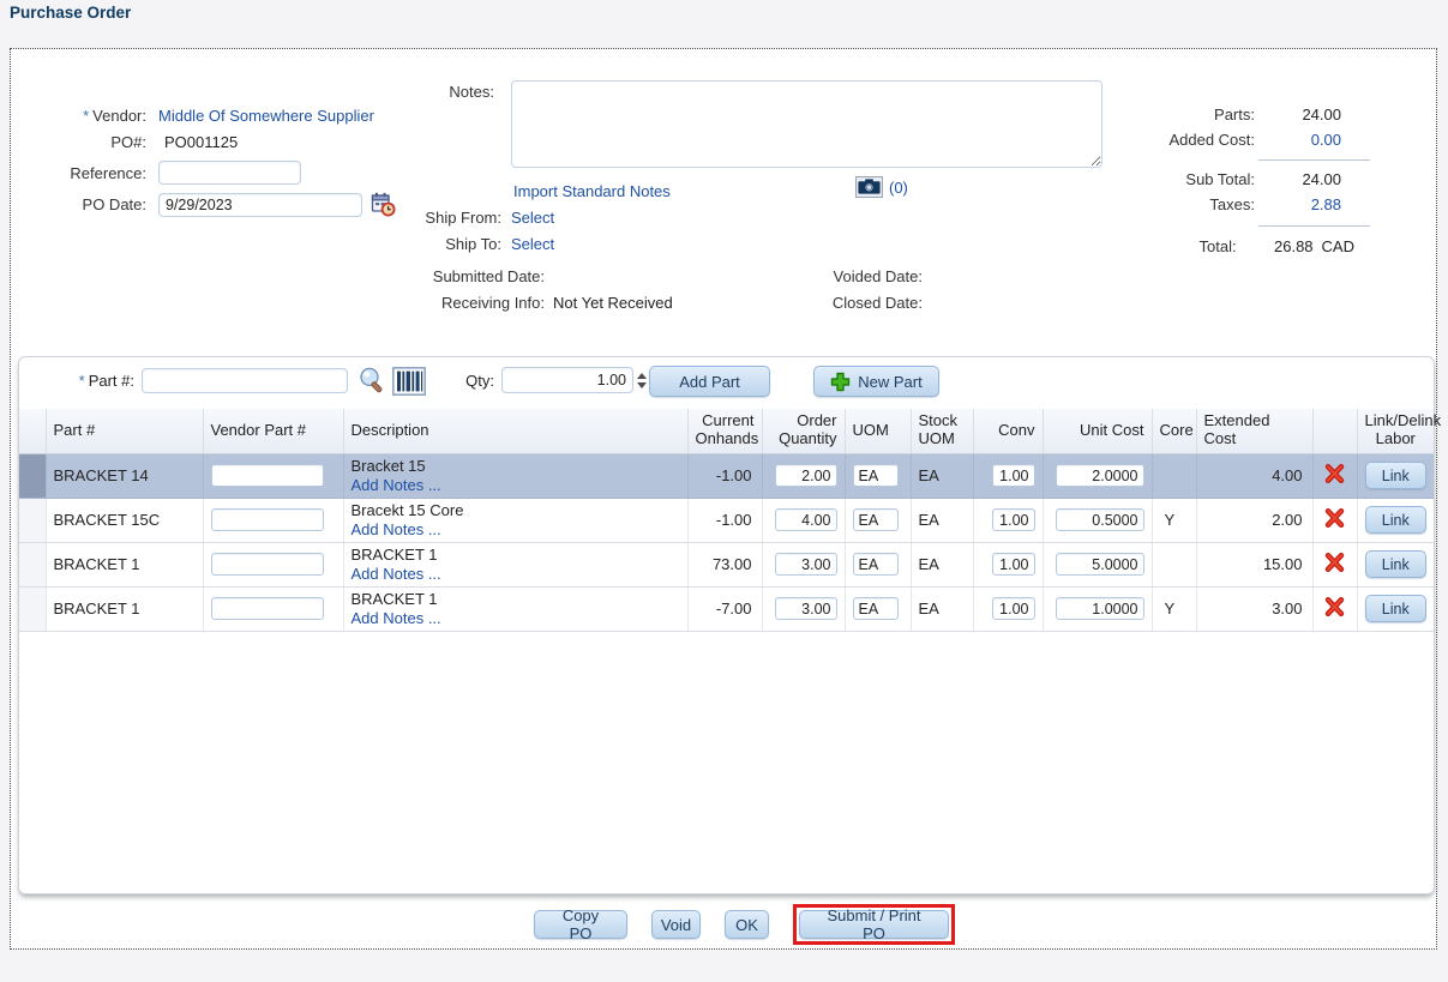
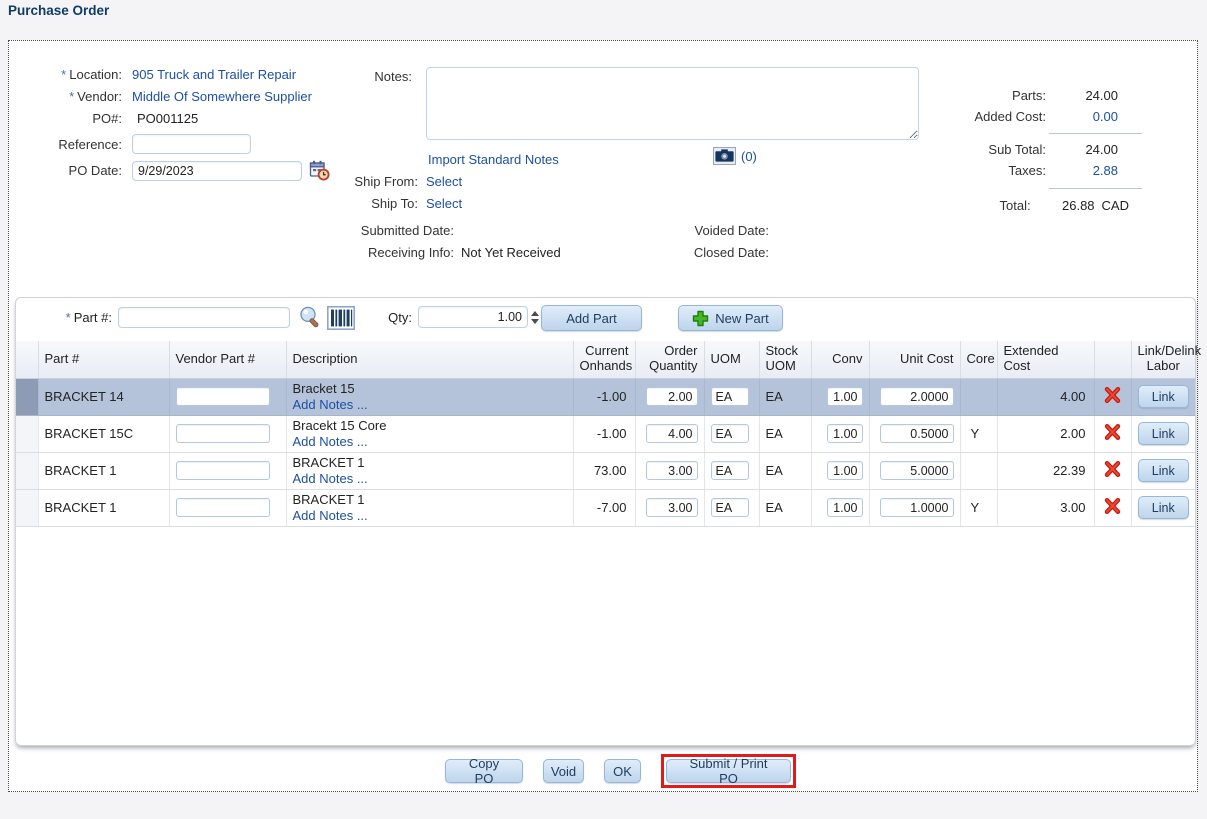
  Purchase Order
+ * Location:
+ 905 Truck and Trailer Repair
  * Vendor:
  Middle Of Somewhere Supplier
  PO#:
  PO001125
  Reference:
  PO Date:
  9/29/2023
  Notes:
  Import Standard Notes
  (0)
  Ship From:
  Select
  Ship To:
  Select
  Submitted Date:
  Receiving Info:
  Not Yet Received
  Voided Date:
  Closed Date:
  Parts:
  24.00
  Added Cost:
  0.00
  Sub Total:
  24.00
  Taxes:
  2.88
  Total:
  26.88
  CAD
  *
  Part #:
  Qty:
  1.00
  Add Part
  New Part
  	Part #	Vendor Part #	Description	Current Onhands	Order Quantity	UOM	Stock UOM	Conv	Unit Cost	Core	Extended Cost		Link/Delink Labor
  	BRACKET 14		Bracket 15 Add Notes ...	-1.00	2.00	EA	EA	1.00	2.0000		4.00		Link
  	BRACKET 15C		Bracekt 15 Core Add Notes ...	-1.00	4.00	EA	EA	1.00	0.5000	Y	2.00		Link
- 	BRACKET 1		BRACKET 1 Add Notes ...	73.00	3.00	EA	EA	1.00	5.0000		15.00		Link
+ 	BRACKET 1		BRACKET 1 Add Notes ...	73.00	3.00	EA	EA	1.00	5.0000		22.39		Link
  	BRACKET 1		BRACKET 1 Add Notes ...	-7.00	3.00	EA	EA	1.00	1.0000	Y	3.00		Link
  Copy PO
  Void
  OK
  Submit / Print PO
